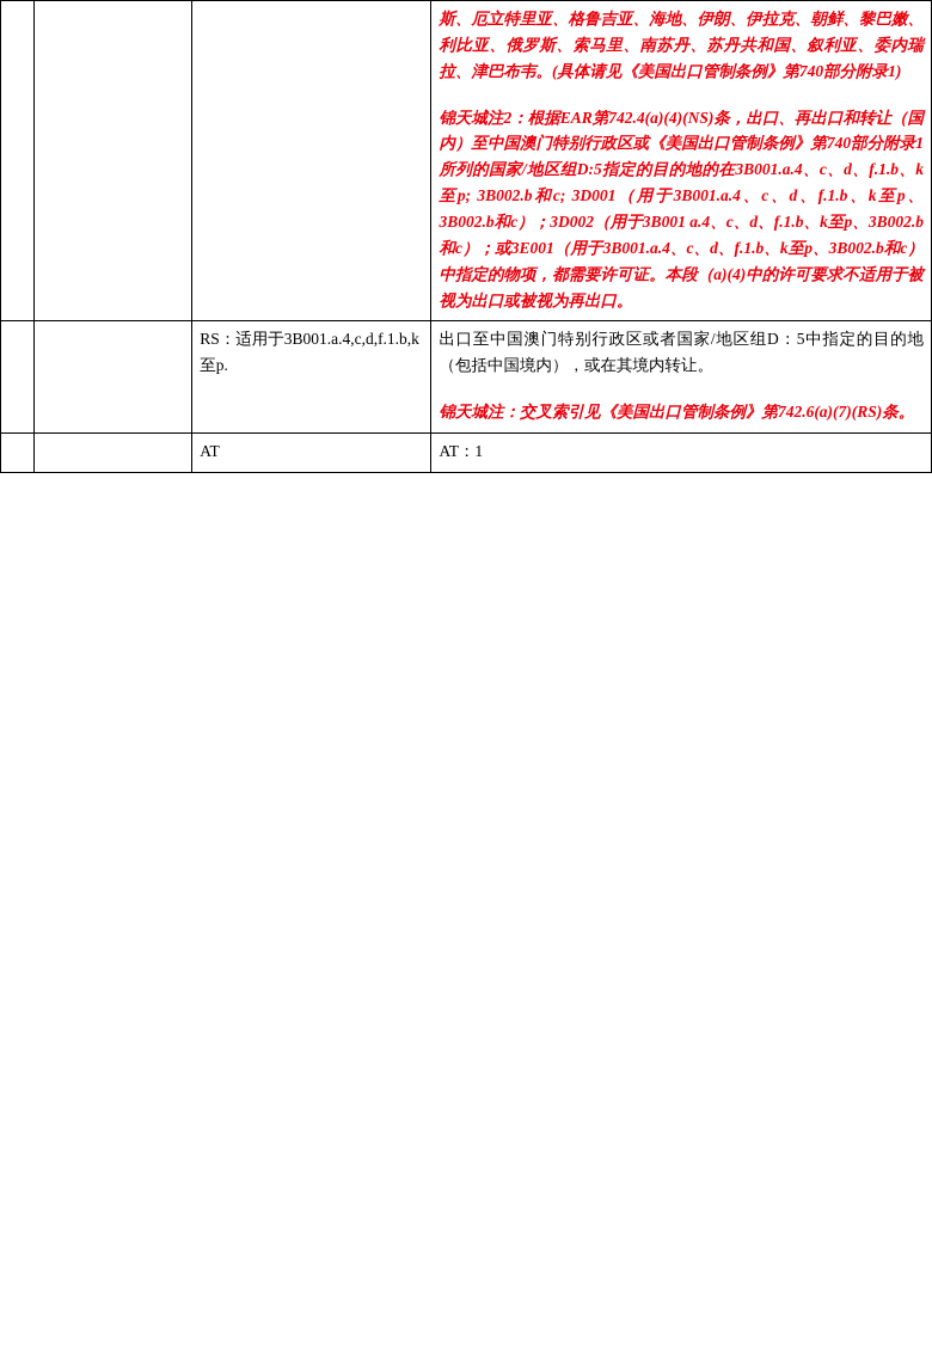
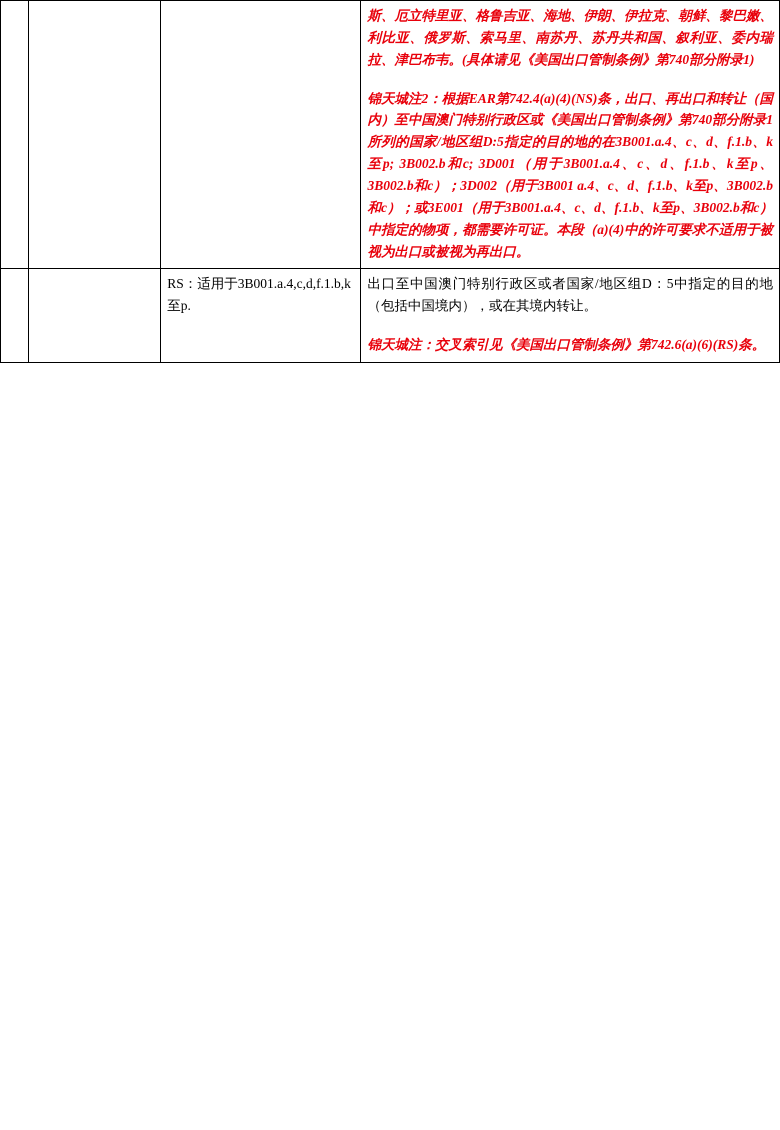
  			斯、厄立特里亚、格鲁吉亚、海地、伊朗、伊拉克、朝鲜、黎巴嫩、利比亚、俄罗斯、索马里、南苏丹、苏丹共和国、叙利亚、委内瑞拉、津巴布韦。(具体请见《美国出口管制条例》第740部分附录1) 锦天城注2：根据EAR第742.4(a)(4)(NS)条，出口、再出口和转让（国内）至中国澳门特别行政区或《美国出口管制条例》第740部分附录1所列的国家/地区组D:5指定的目的地的在3B001.a.4、c、d、f.1.b、k至p; 3B002.b和c; 3D001（用于3B001.a.4、c、d、f.1.b、k至p、3B002.b和c）；3D002（用于3B001 a.4、c、d、f.1.b、k至p、3B002.b和c）；或3E001（用于3B001.a.4、c、d、f.1.b、k至p、3B002.b和c）中指定的物项，都需要许可证。本段（a)(4)中的许可要求不适用于被视为出口或被视为再出口。
- 		RS：适用于3B001.a.4,c,d,f.1.b,k至p.	出口至中国澳门特别行政区或者国家/地区组D：5中指定的目的地（包括中国境内），或在其境内转让。 锦天城注：交叉索引见《美国出口管制条例》第742.6(a)(7)(RS)条。
+ 		RS：适用于3B001.a.4,c,d,f.1.b,k至p.	出口至中国澳门特别行政区或者国家/地区组D：5中指定的目的地（包括中国境内），或在其境内转让。 锦天城注：交叉索引见《美国出口管制条例》第742.6(a)(6)(RS)条。
- 		AT	AT：1
